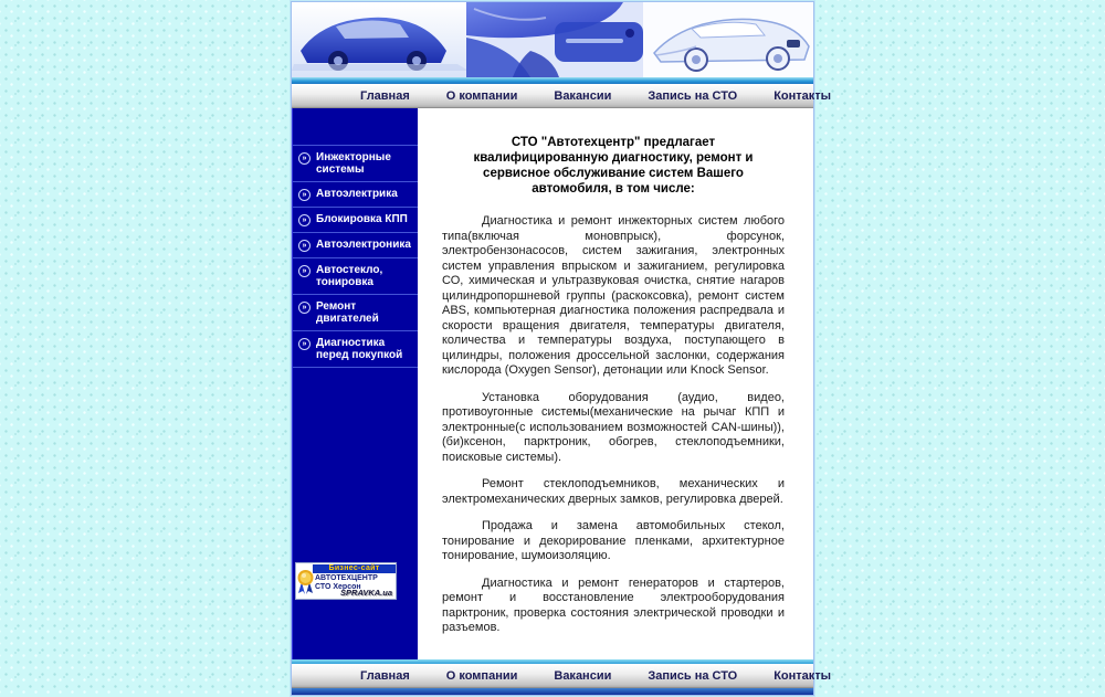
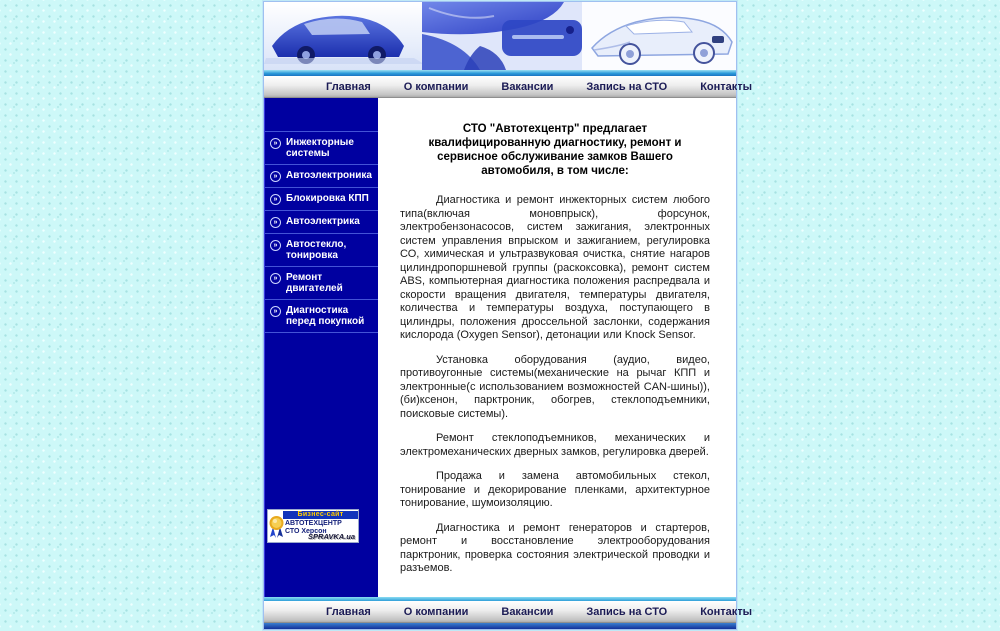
  Главная
  О компании
  Вакансии
  Запись на СТО
  Контакты
  Инжекторные системы
- Автоэлектрика
+ Автоэлектроника
  Блокировка КПП
- Автоэлектроника
+ Автоэлектрика
  Автостекло, тонировка
  Ремонт двигателей
  Диагностика перед покупкой
  SPRAVKA.ua
- СТО "Автотехцентр" предлагает квалифицированную диагностику, ремонт и сервисное обслуживание систем Вашего автомобиля, в том числе:
+ СТО "Автотехцентр" предлагает квалифицированную диагностику, ремонт и сервисное обслуживание замков Вашего автомобиля, в том числе:
  Диагностика и ремонт инжекторных систем любого типа(включая моновпрыск), форсунок, электробензонасосов, систем зажигания, электронных систем управления впрыском и зажиганием, регулировка СО, химическая и ультразвуковая очистка, снятие нагаров цилиндропоршневой группы (раскоксовка), ремонт систем ABS, компьютерная диагностика положения распредвала и скорости вращения двигателя, температуры двигателя, количества и температуры воздуха, поступающего в цилиндры, положения дроссельной заслонки, содержания кислорода (Oxygen Sensor), детонации или Knock Sensor.
  Установка оборудования (аудио, видео, противоугонные системы(механические на рычаг КПП и электронные(с использованием возможностей CAN-шины)), (би)ксенон, парктроник, обогрев, стеклоподъемники, поисковые системы).
  Ремонт стеклоподъемников, механических и электромеханических дверных замков, регулировка дверей.
  Продажа и замена автомобильных стекол, тонирование и декорирование пленками, архитектурное тонирование, шумоизоляцию.
  Диагностика и ремонт генераторов и стартеров, ремонт и восстановление электрооборудования парктроник, проверка состояния электрической проводки и разъемов.
  Главная
  О компании
  Вакансии
  Запись на СТО
  Контакты
